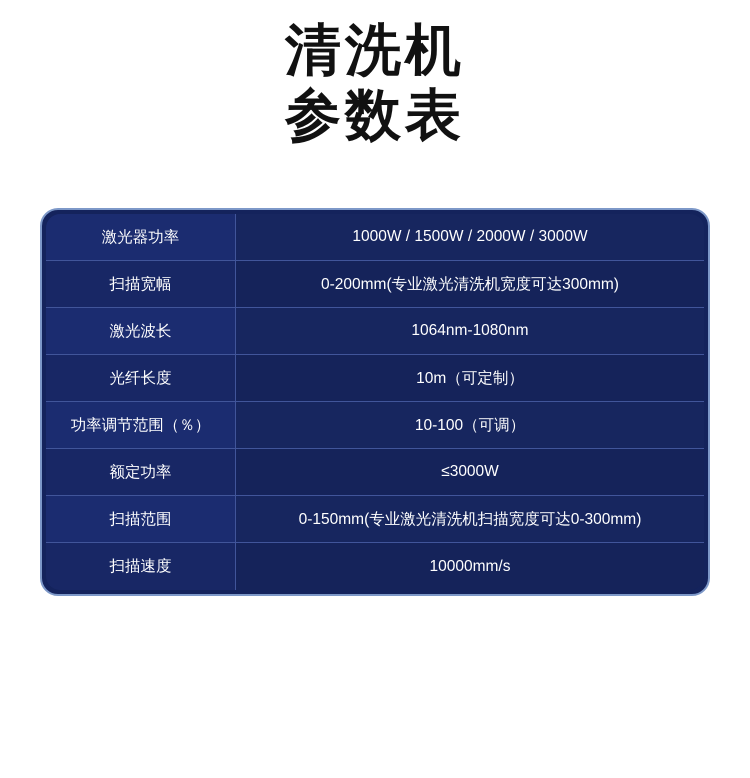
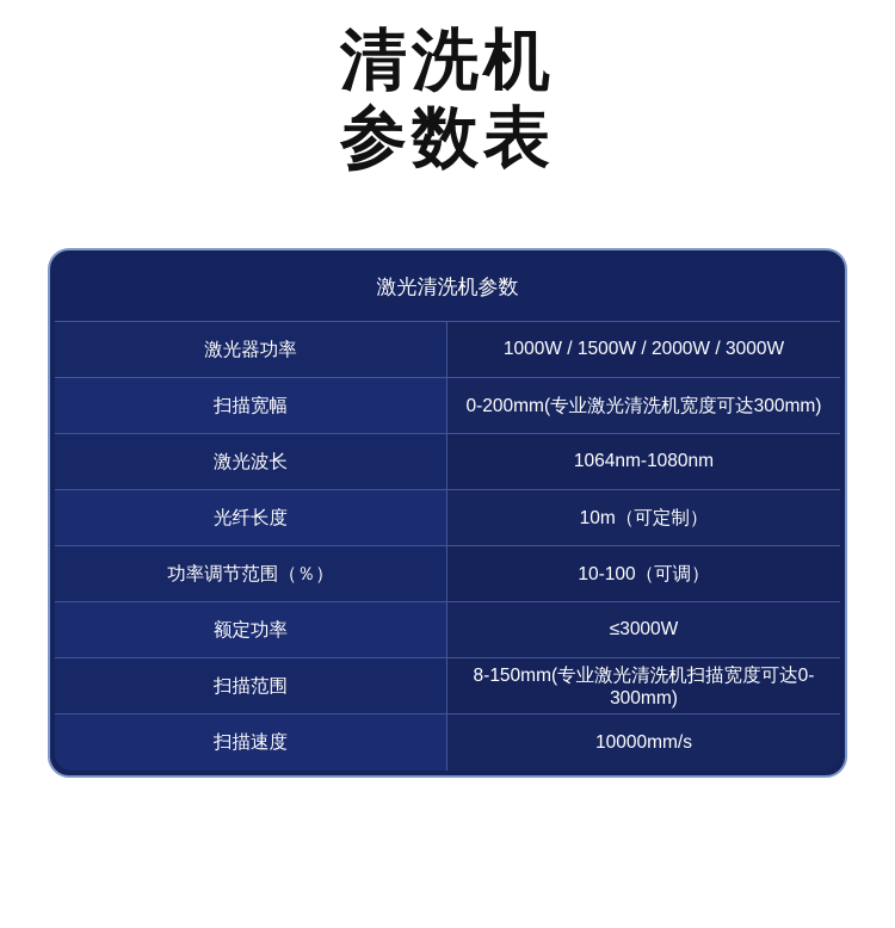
  清洗机
  参数表
+ 激光清洗机参数
  激光器功率	1000W / 1500W / 2000W / 3000W
  扫描宽幅	0-200mm(专业激光清洗机宽度可达300mm)
  激光波长	1064nm-1080nm
  光纤长度	10m（可定制）
  功率调节范围（％）	10-100（可调）
  额定功率	≤3000W
- 扫描范围	0-150mm(专业激光清洗机扫描宽度可达0-300mm)
+ 扫描范围	8-150mm(专业激光清洗机扫描宽度可达0-300mm)
  扫描速度	10000mm/s
